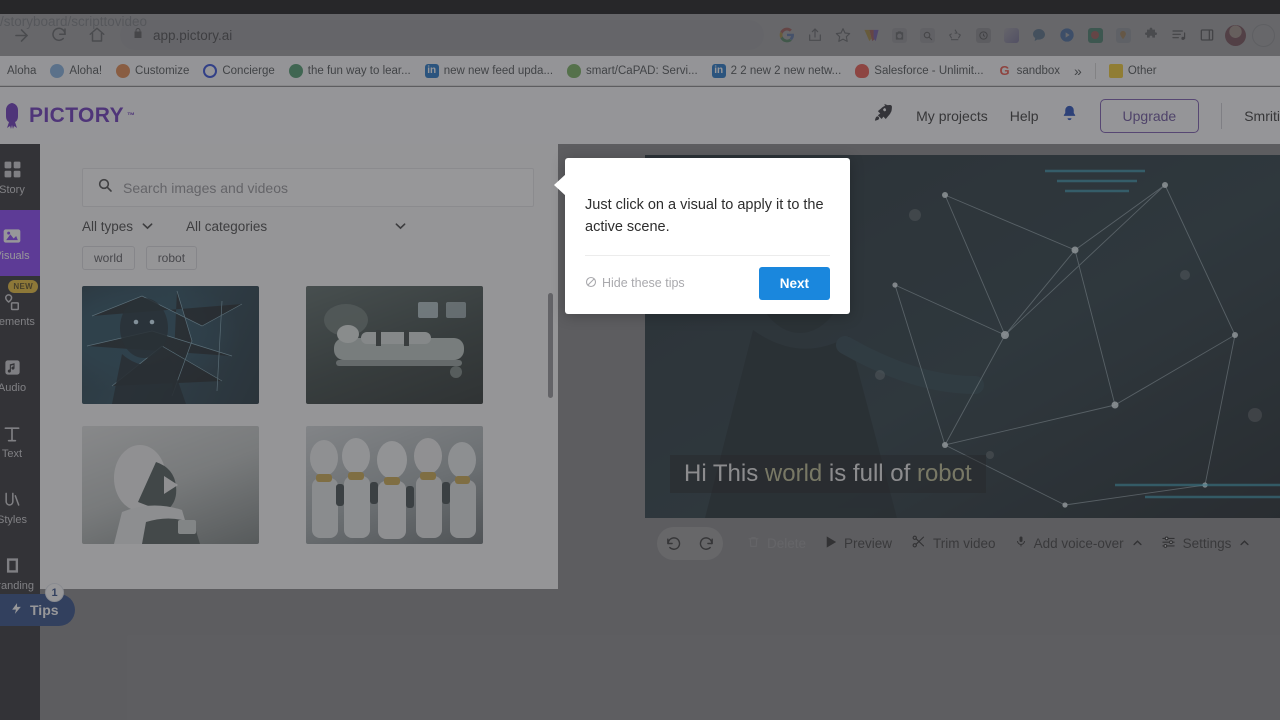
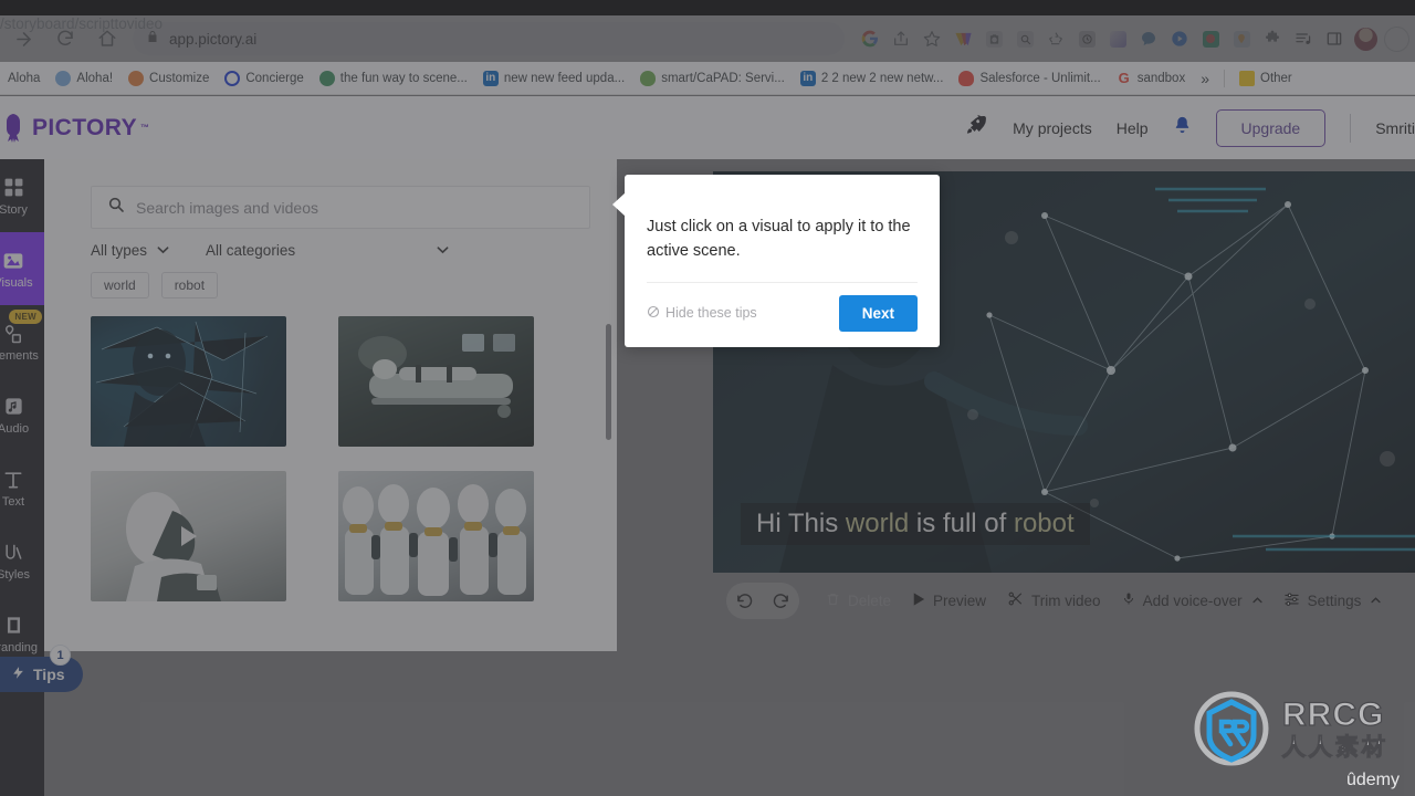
  app.pictory.ai
  /storyboard/scripttovideo
  Aloha
  Aloha!
  Customize
  Concierge
- the fun way to lear...
+ the fun way to scene...
  in
  new new feed upda...
  smart/CaPAD: Servi...
  in
  2 2 new 2 new netw...
  Salesforce - Unlimit...
  G
  sandbox
  »
  Other
  PICTORY
  ™
  My projects
  Help
  Upgrade
  Smriti
  Search images and videos
  All types
  All categories
  world
  robot
  Hi This world is full of robot
  Preview
  Trim video
  Add voice-over
  Settings
  Story
  isuals
  NEW
  ements
  Audio
  Text
  Styles
  anding
  Tips
  1
  Just click on a visual to apply it to the active scene.
  Hide these tips
  Next
+ RRCG
+ 人人素材
+ ûdemy
